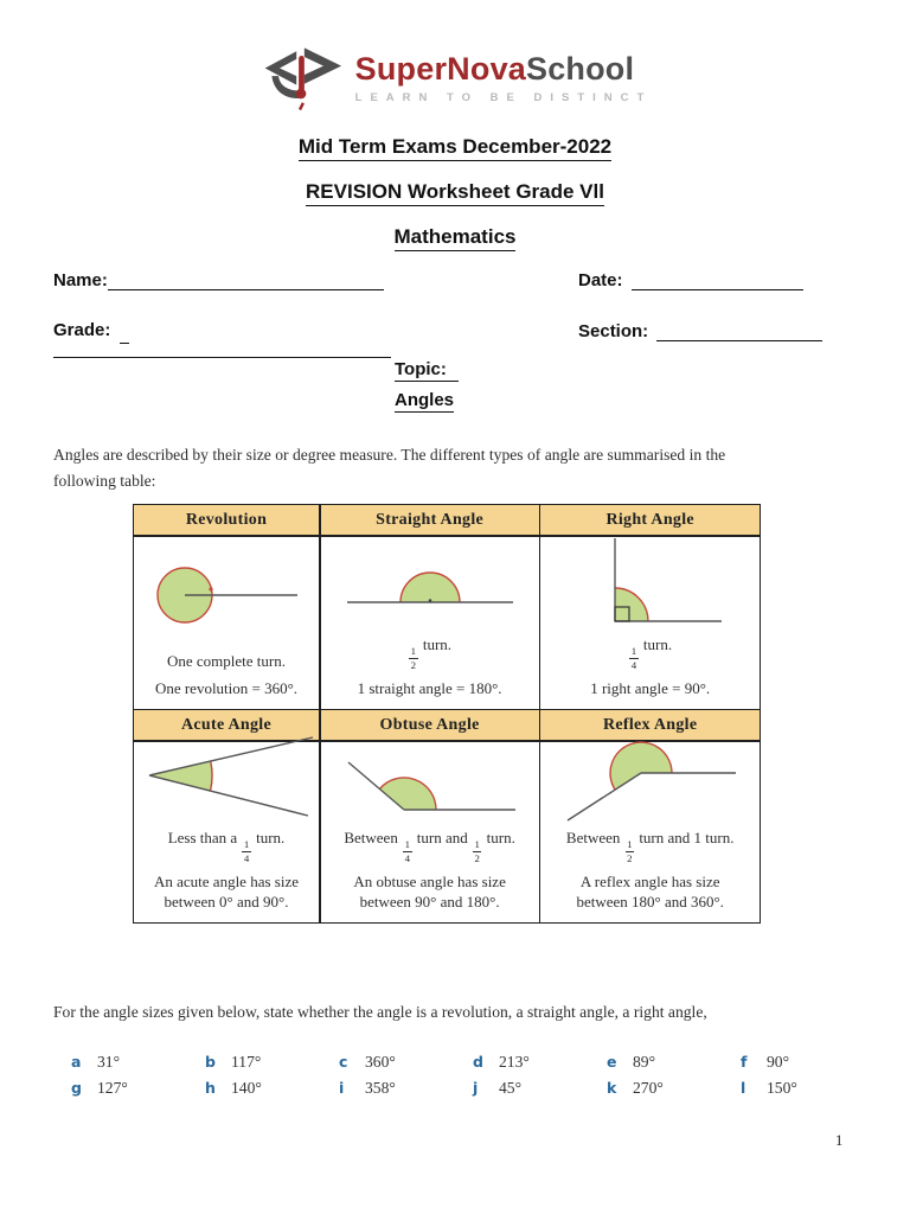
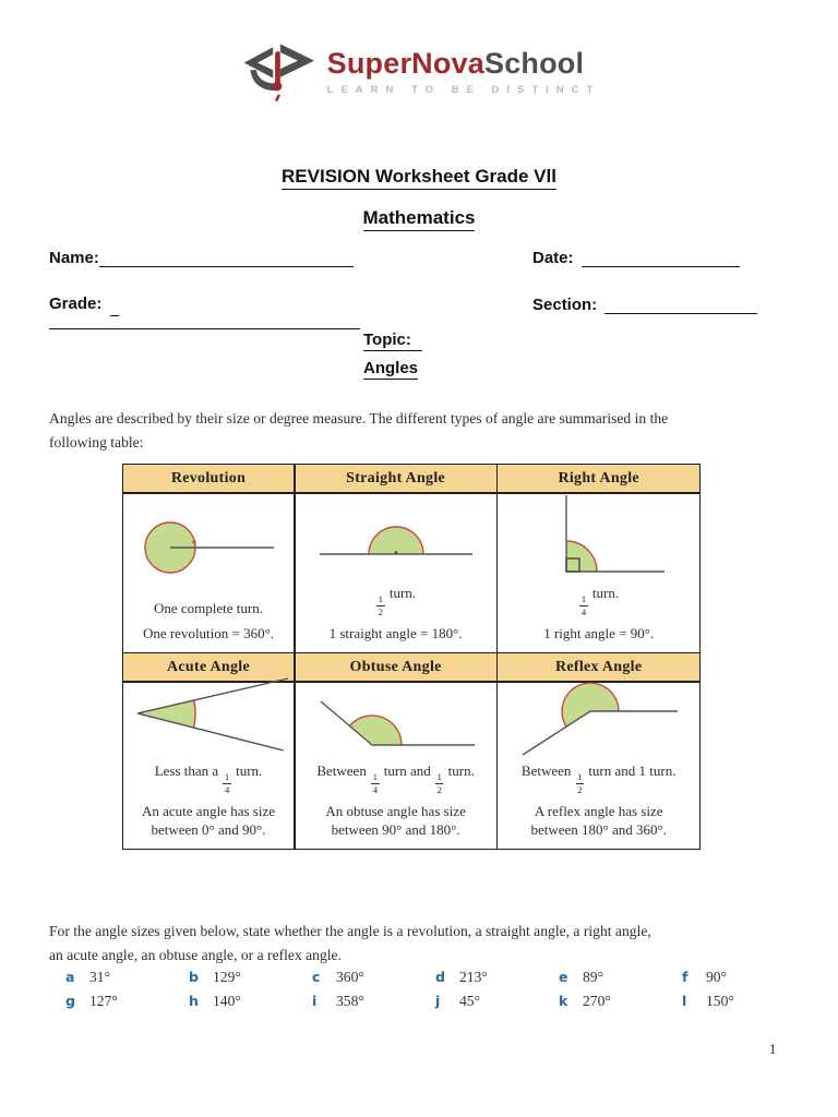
  SuperNovaSchool
  LEARN TO BE DISTINCT
- Mid Term Exams December-2022
  REVISION Worksheet Grade Vll
  Mathematics
  Name:
  Date:
  Grade:
  Section:
  Topic:
  Angles
  Angles are described by their size or degree measure. The different types of angle are summarised in the
  following table:
  Revolution
  Straight Angle
  Right Angle
  One complete turn.
  One revolution = 360°.
  1
  2
  turn.
  1 straight angle = 180°.
  1
  4
  turn.
  1 right angle = 90°.
  Acute Angle
  Obtuse Angle
  Reflex Angle
  Less than a
  1
  4
  turn.
  An acute angle has size
  between 0° and 90°.
  Between
  1
  4
  turn and
  1
  2
  turn.
  An obtuse angle has size
  between 90° and 180°.
  Between
  1
  2
  turn and 1 turn.
  A reflex angle has size
  between 180° and 360°.
  For the angle sizes given below, state whether the angle is a revolution, a straight angle, a right angle,
+ an acute angle, an obtuse angle, or a reflex angle.
  a
  31°
  b
- 117°
+ 129°
  c
  360°
  d
  213°
  e
  89°
  f
  90°
  g
  127°
  h
  140°
  i
  358°
  j
  45°
  k
  270°
  l
  150°
  1
